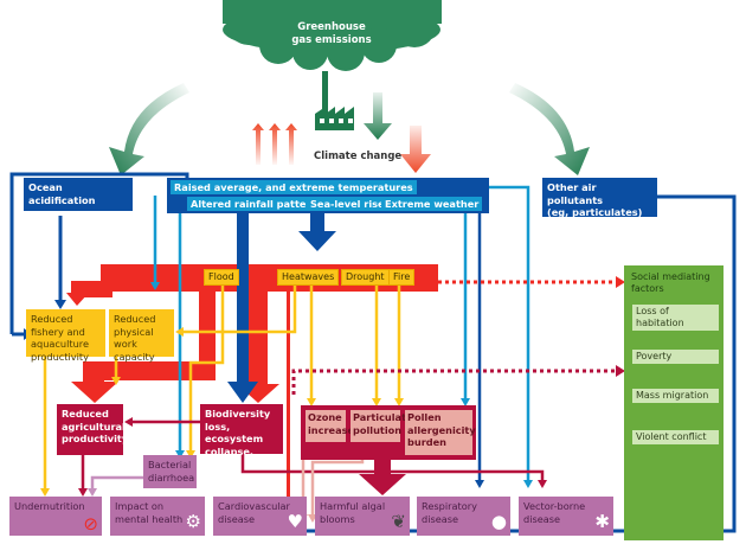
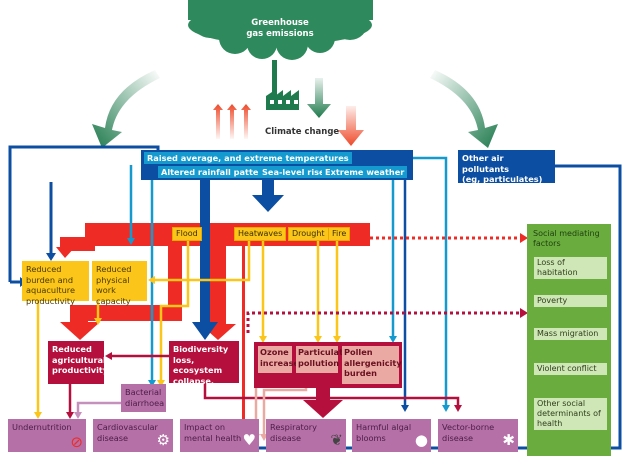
  Greenhouse
  gas emissions
  Climate change
- Ocean acidification
  Raised average, and extreme temperatures
  Altered rainfall patte
  Sea-level ris
  Extreme weather
  Other air pollutants
  (eg, particulates)
  Flood
  Heatwaves
  Drought
  Fire
- Reduced fishery and aquaculture productivity
+ Reduced burden and aquaculture productivity
  Reduced physical work capacity
  Reduced agricultural productivity
  Biodiversity loss, ecosystem collapse,
  Bacterial diarrhoea
  Ozone increas
  Particula pollution
  Pollen allergenicity burden
  Undernutrition
  ⊘
- Impact on mental health
+ Cardiovascular disease
  ⚙
- Cardiovascular disease
+ Impact on mental health
  ♥
- Harmful algal blooms
+ Respiratory disease
  ❦
- Respiratory disease
+ Harmful algal blooms
  ●
  Vector-borne disease
  ✱
  Social mediating factors
  Loss of habitation
  Poverty
  Mass migration
  Violent conflict
+ Other social determinants of health
